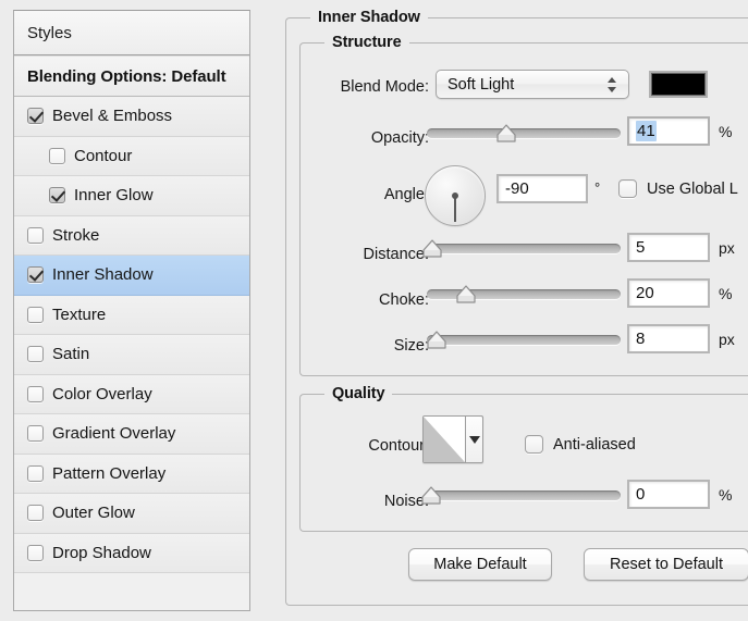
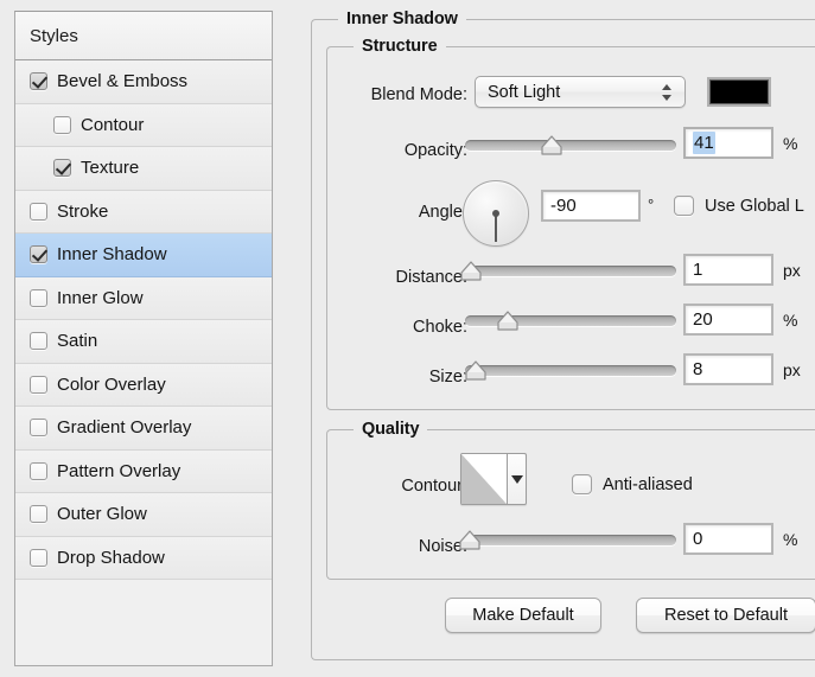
  Styles
- Blending Options: Default
  Bevel & Emboss
  Contour
- Inner Glow
+ Texture
  Stroke
  Inner Shadow
- Texture
+ Inner Glow
  Satin
  Color Overlay
  Gradient Overlay
  Pattern Overlay
  Outer Glow
  Drop Shadow
  Inner Shadow
  Structure
  Quality
  Blend Mode:
  Soft Light
  Opacity:
  41
  %
  Angle
  -90
  °
  Use Global L
  Distance
- 5
+ 1
  px
  Choke:
  20
  %
  Size:
  8
  px
  Contou
  Anti-aliased
  Noise
  0
  %
  Make Default
  Reset to Default
